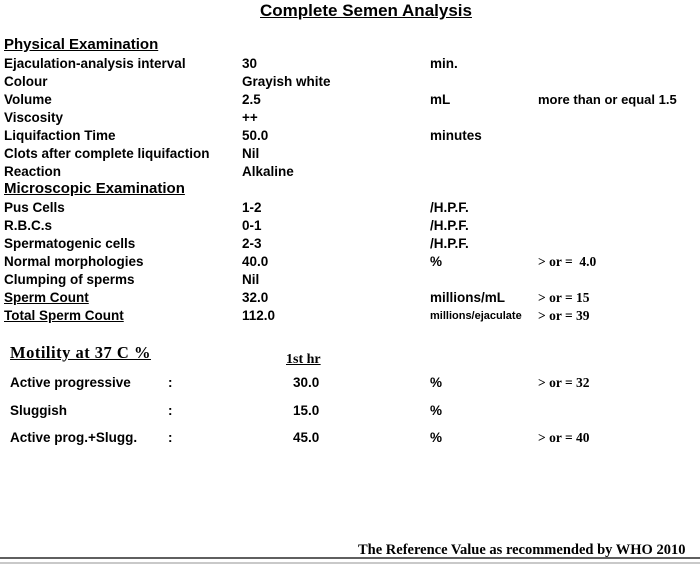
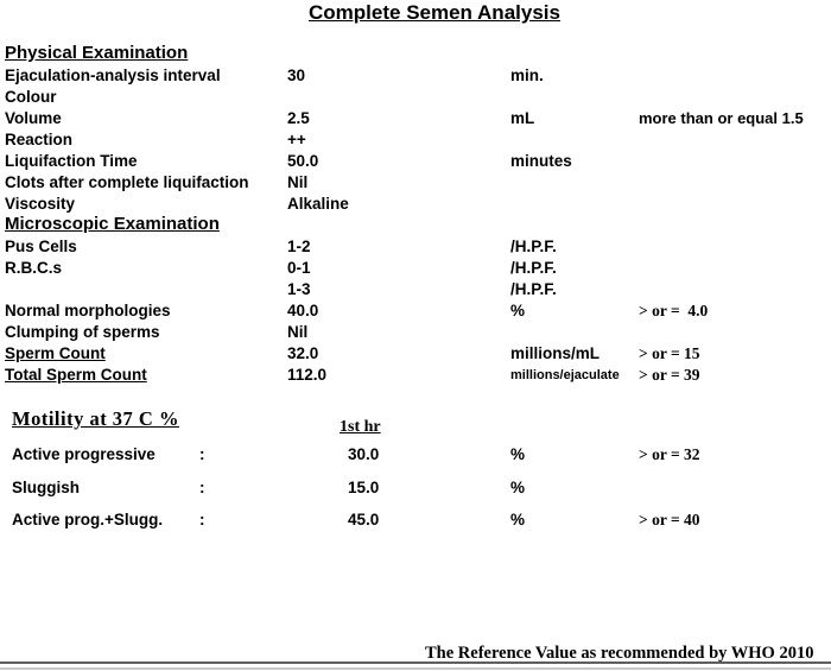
  Complete Semen Analysis
  Physical Examination
  Ejaculation-analysis interval
  30
  min.
  Colour
- Grayish white
  Volume
  2.5
  mL
  more than or equal 1.5
- Viscosity
+ Reaction
  ++
  Liquifaction Time
  50.0
  minutes
  Clots after complete liquifaction
  Nil
- Reaction
+ Viscosity
  Alkaline
  Microscopic Examination
  Pus Cells
  1-2
  /H.P.F.
  R.B.C.s
  0-1
  /H.P.F.
- Spermatogenic cells
- 2-3
+ 1-3
  /H.P.F.
  Normal morphologies
  40.0
  %
  > or = 4.0
  Clumping of sperms
  Nil
  Sperm Count
  32.0
  millions/mL
  > or = 15
  Total Sperm Count
  112.0
  millions/ejaculate
  > or = 39
  Motility at 37 C %
  1st hr
  Active progressive
  :
  30.0
  %
  > or = 32
  Sluggish
  :
  15.0
  %
  Active prog.+Slugg.
  :
  45.0
  %
  > or = 40
  The Reference Value as recommended by WHO 2010
